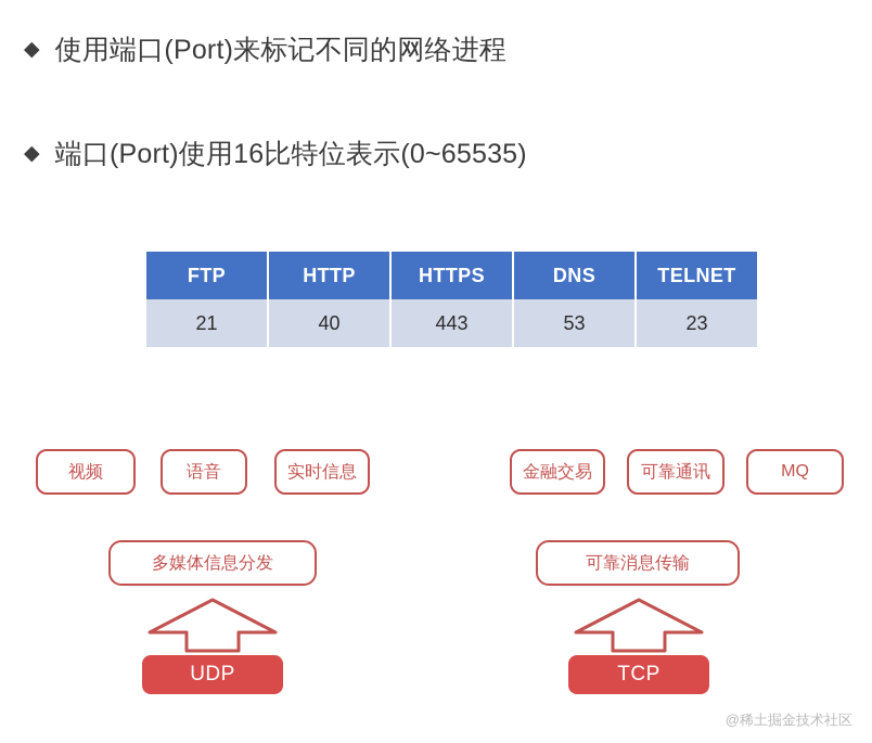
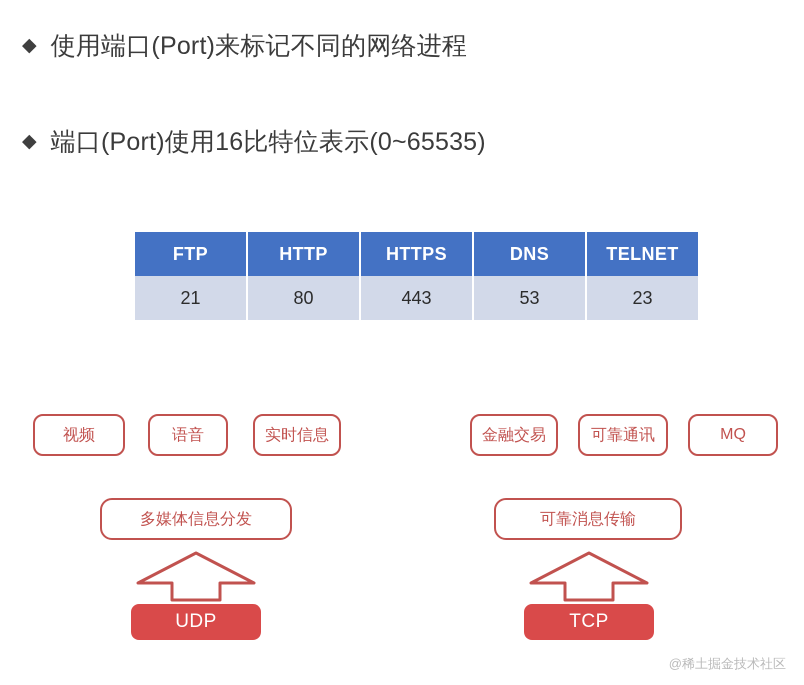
  ◆
  使用端口(Port)来标记不同的网络进程
  ◆
  端口(Port)使用16比特位表示(0~65535)
  FTP	HTTP	HTTPS	DNS	TELNET
- 21	40	443	53	23
+ 21	80	443	53	23
  视频
  语音
  实时信息
  多媒体信息分发
  UDP
  金融交易
  可靠通讯
  MQ
  可靠消息传输
  TCP
  @稀土掘金技术社区
